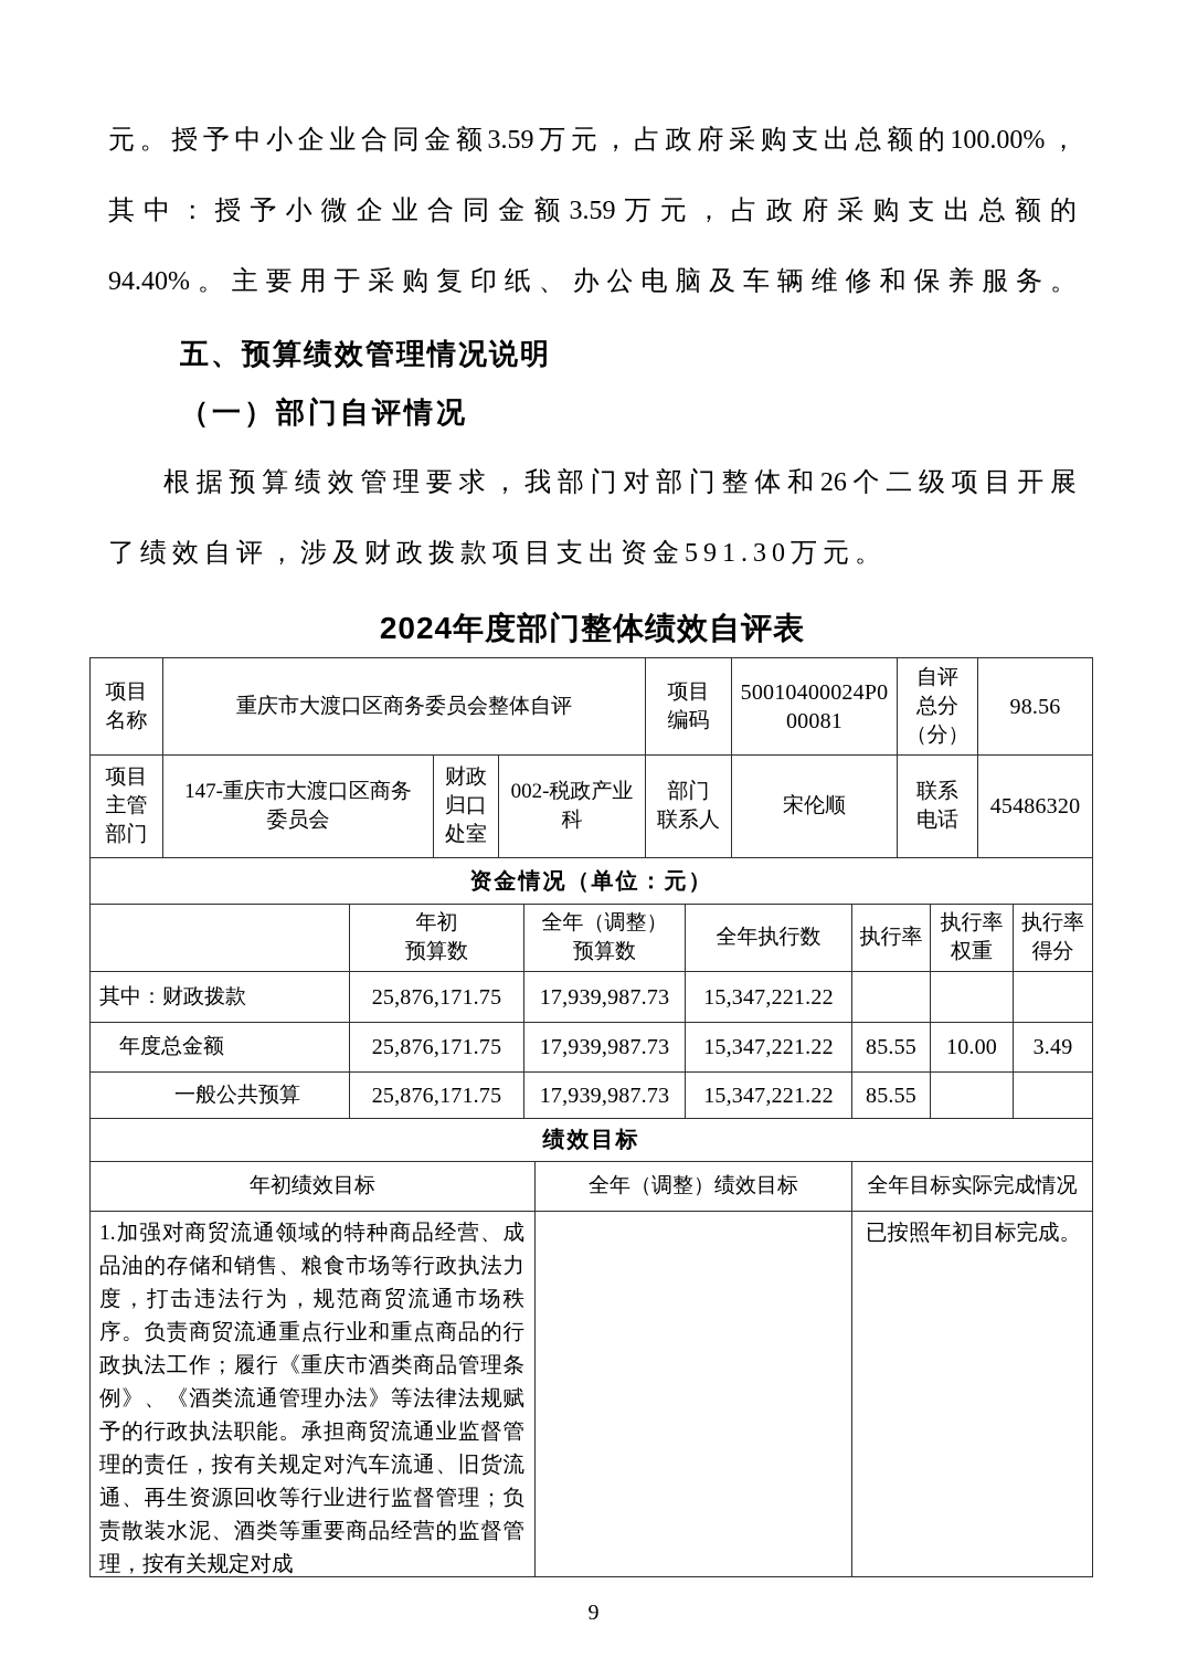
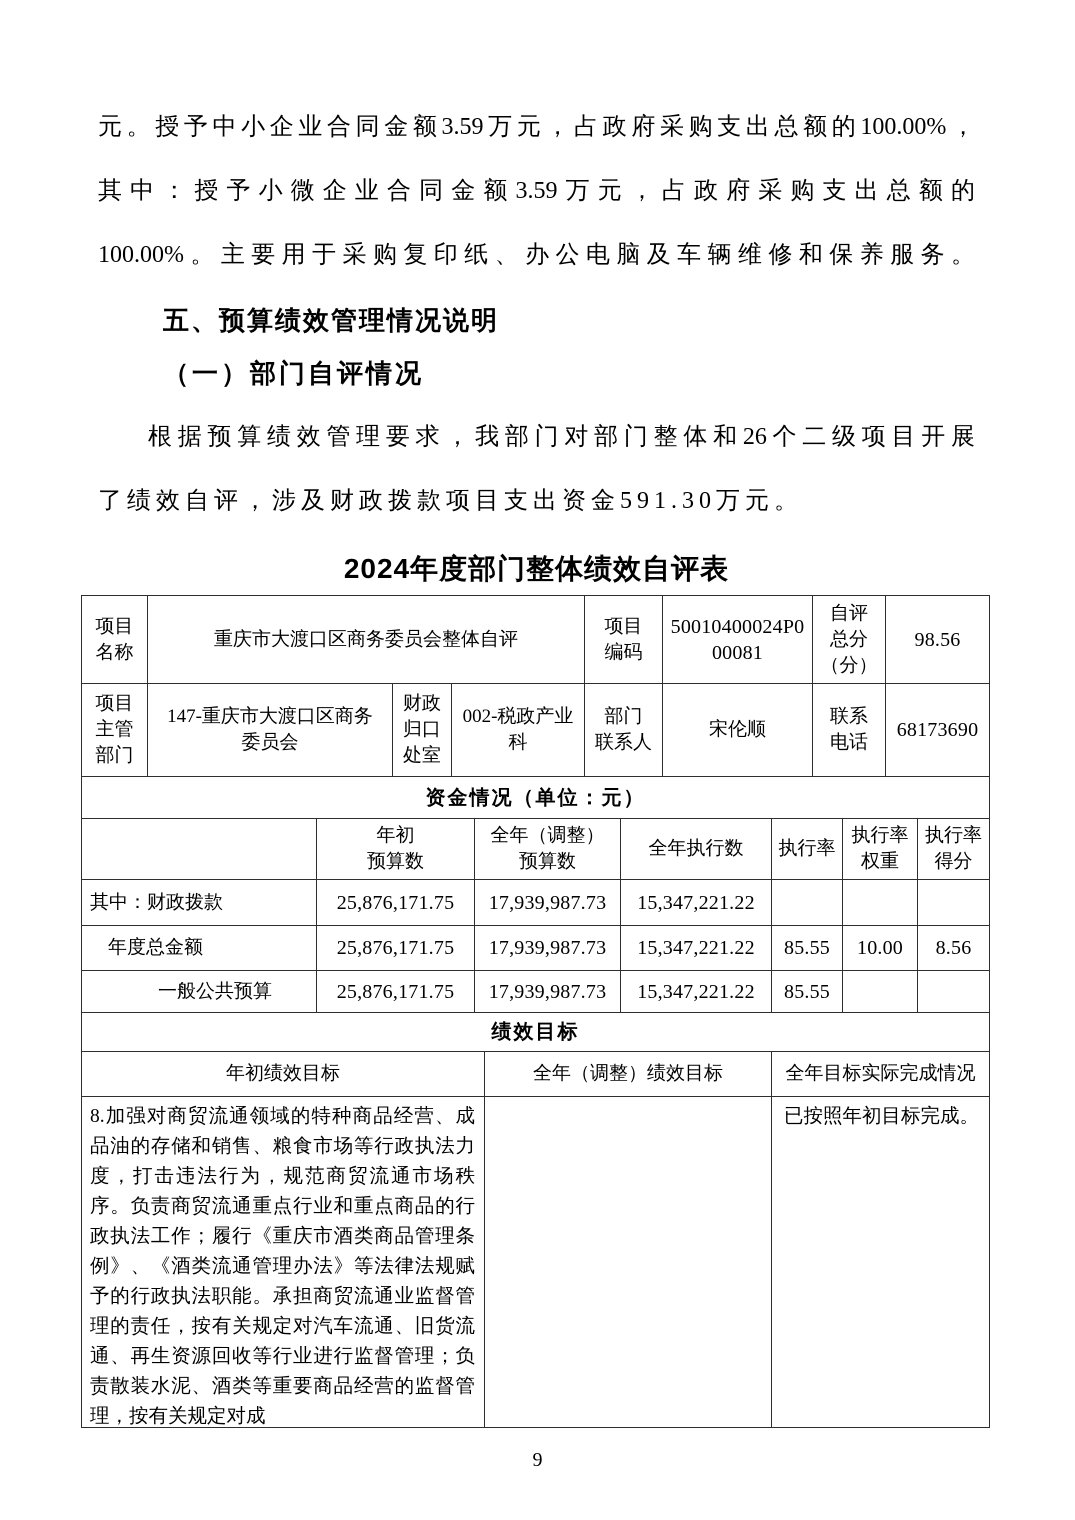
  元。授予中小企业合同金额3.59万元，占政府采购支出总额的100.00%，
  其中：授予小微企业合同金额3.59万元，占政府采购支出总额的
- 94.40%。主要用于采购复印纸、办公电脑及车辆维修和保养服务。
+ 100.00%。主要用于采购复印纸、办公电脑及车辆维修和保养服务。
  五、预算绩效管理情况说明
  （一）部门自评情况
  根据预算绩效管理要求，我部门对部门整体和26个二级项目开展
  了绩效自评，涉及财政拨款项目支出资金591.30万元。
  2024年度部门整体绩效自评表
  项目
  名称
  重庆市大渡口区商务委员会整体自评
  项目
  编码
  50010400024P0
  00081
  自评
  总分
  （分）
  98.56
  项目
  主管
  部门
  147-重庆市大渡口区商务
  委员会
  财政
  归口
  处室
  002-税政产业
  科
  部门
  联系人
  宋伦顺
  联系
  电话
- 45486320
+ 68173690
  资金情况（单位：元）
  年初
  预算数
  全年（调整）
  预算数
  全年执行数
  执行率
  执行率
  权重
  执行率
  得分
  其中：财政拨款
  25,876,171.75
  17,939,987.73
  15,347,221.22
  年度总金额
  25,876,171.75
  17,939,987.73
  15,347,221.22
  85.55
  10.00
- 3.49
+ 8.56
  一般公共预算
  25,876,171.75
  17,939,987.73
  15,347,221.22
  85.55
  绩效目标
  年初绩效目标
  全年（调整）绩效目标
  全年目标实际完成情况
- 1.加强对商贸流通领域的特种商品经营、成品油的存储和销售、粮食市场等行政执法力度，打击违法行为，规范商贸流通市场秩序。负责商贸流通重点行业和重点商品的行政执法工作；履行《重庆市酒类商品管理条例》、《酒类流通管理办法》等法律法规赋予的行政执法职能。承担商贸流通业监督管理的责任，按有关规定对汽车流通、旧货流通、再生资源回收等行业进行监督管理；负责散装水泥、酒类等重要商品经营的监督管理，按有关规定对成
+ 8.加强对商贸流通领域的特种商品经营、成品油的存储和销售、粮食市场等行政执法力度，打击违法行为，规范商贸流通市场秩序。负责商贸流通重点行业和重点商品的行政执法工作；履行《重庆市酒类商品管理条例》、《酒类流通管理办法》等法律法规赋予的行政执法职能。承担商贸流通业监督管理的责任，按有关规定对汽车流通、旧货流通、再生资源回收等行业进行监督管理；负责散装水泥、酒类等重要商品经营的监督管理，按有关规定对成
  已按照年初目标完成。
  9
